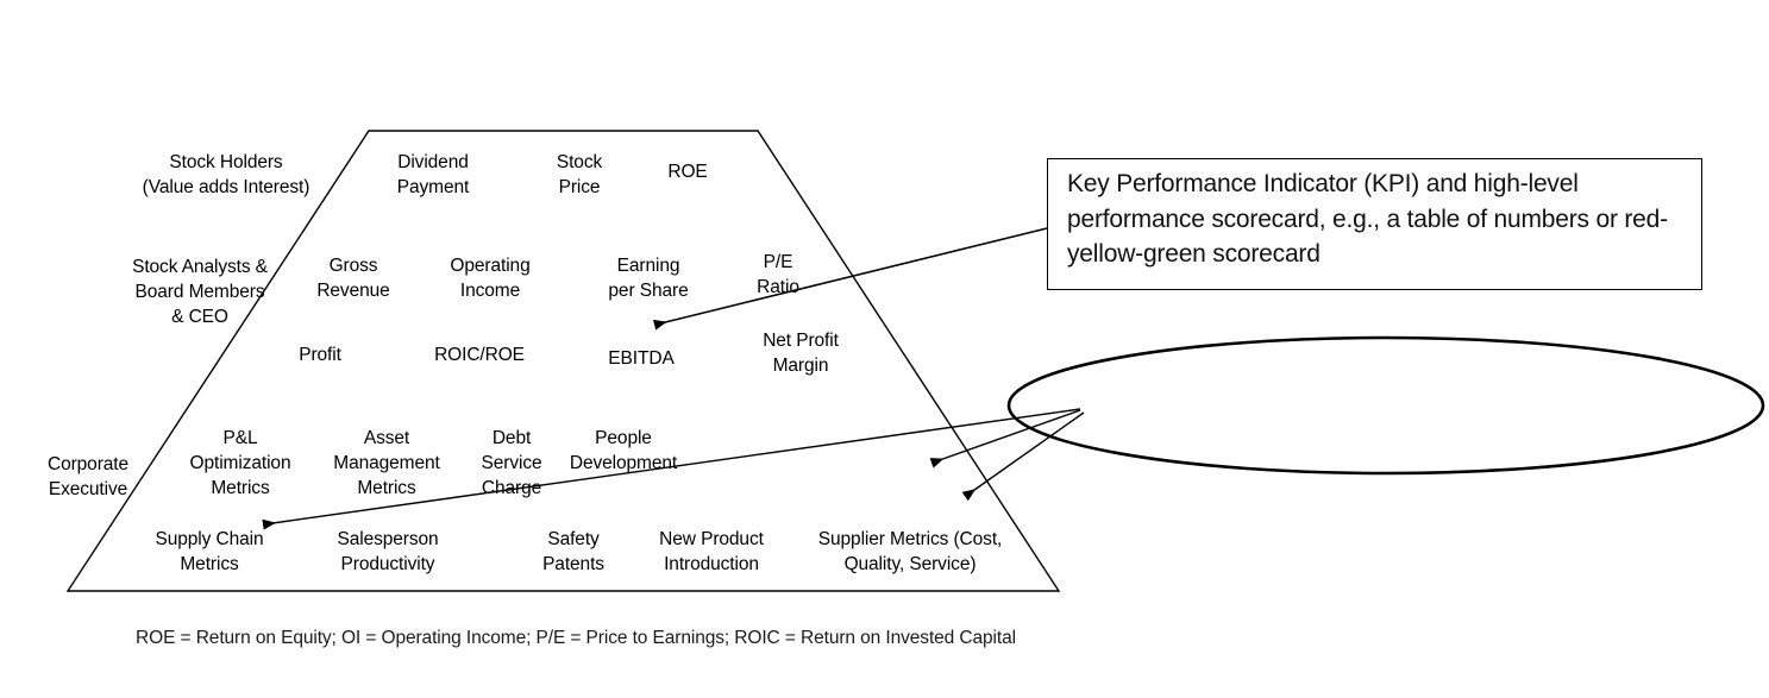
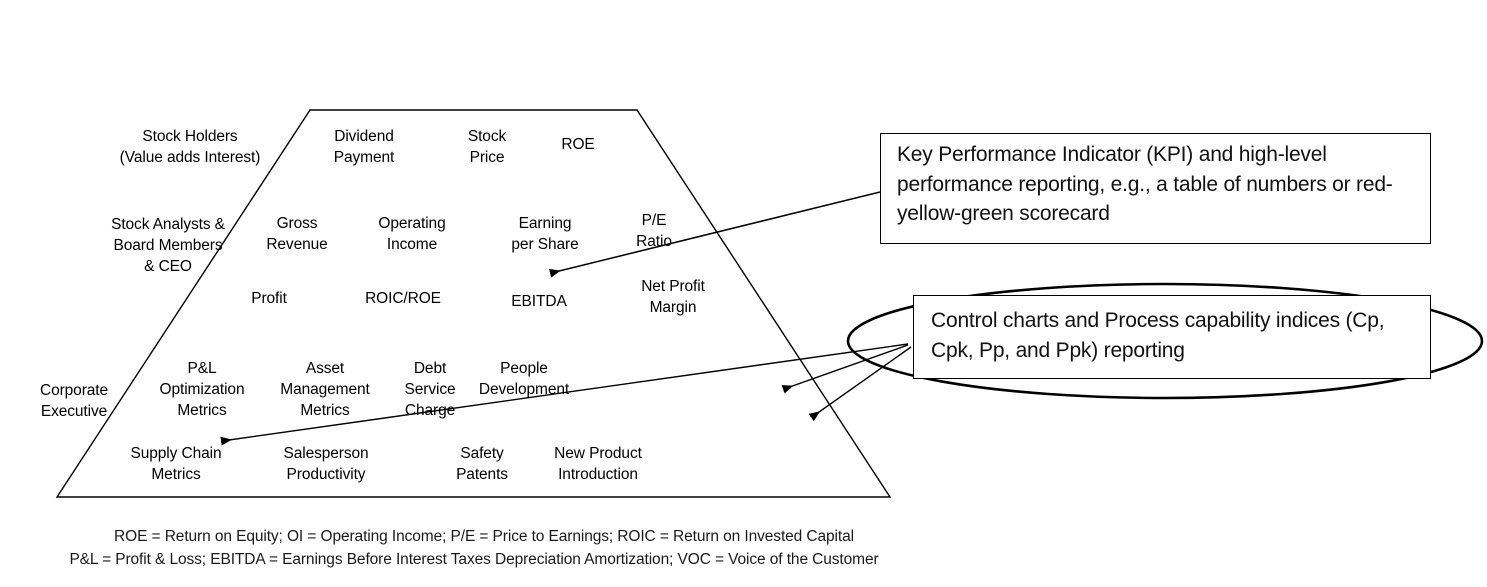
  Stock Holders
  (Value adds Interest)
  Stock Analysts &
  Board Members
  & CEO
  Corporate
  Executive
  Dividend
  Payment
  Stock
  Price
  ROE
  Gross
  Revenue
  Operating
  Income
  Earning
  per Share
  P/E
  Ratio
  Profit
  ROIC/ROE
  EBITDA
  Net Profit
  Margin
  P&L
  Optimization
  Metrics
  Asset
  Management
  Metrics
  Debt
  Service
  Charge
  People
  Development
  Supply Chain
  Metrics
  Salesperson
  Productivity
  Safety
  Patents
  New Product
  Introduction
- Supplier Metrics (Cost,
- Quality, Service)
- Key Performance Indicator (KPI) and high-level performance scorecard, e.g., a table of numbers or red-yellow-green scorecard
+ Key Performance Indicator (KPI) and high-level performance reporting, e.g., a table of numbers or red-yellow-green scorecard
+ Control charts and Process capability indices (Cp, Cpk, Pp, and Ppk) reporting
  ROE = Return on Equity; OI = Operating Income; P/E = Price to Earnings; ROIC = Return on Invested Capital
+ P&L = Profit & Loss; EBITDA = Earnings Before Interest Taxes Depreciation Amortization; VOC = Voice of the Customer
